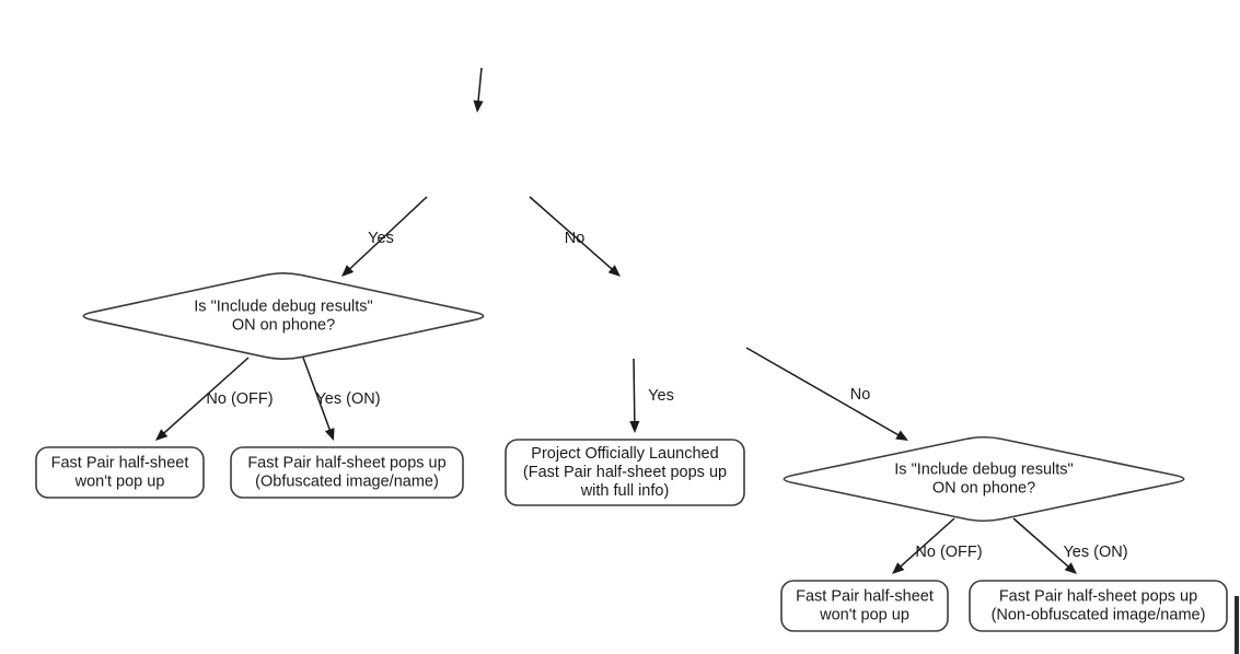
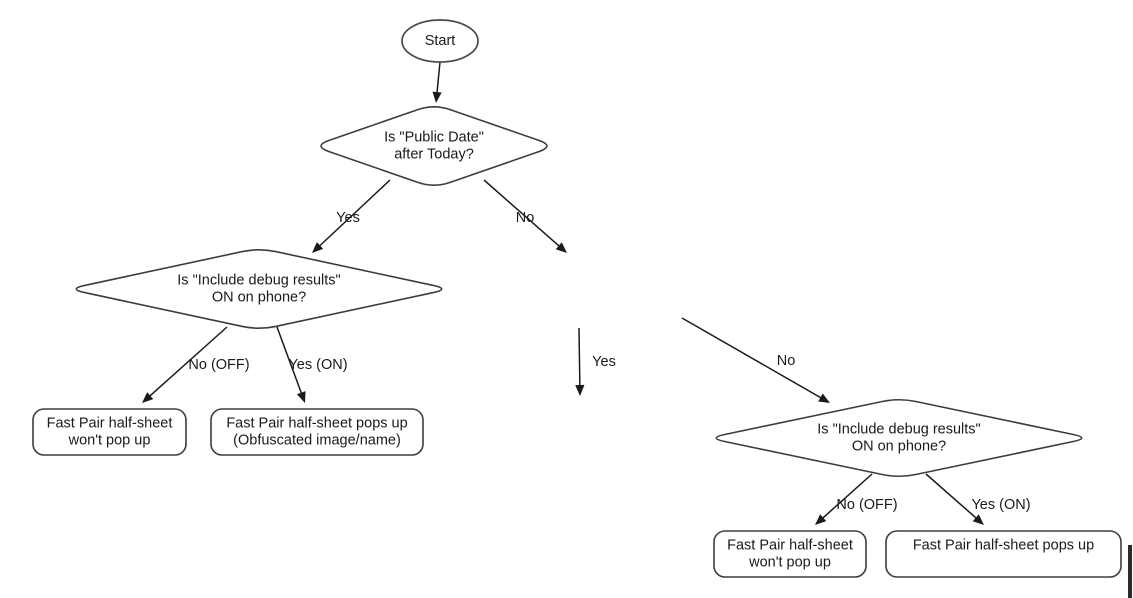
  Yes
  No
  No (OFF)
  Yes (ON)
  Yes
  No
  No (OFF)
  Yes (ON)
+ Start
+ Is "Public Date"
+ after Today?
  Is "Include debug results"
  ON on phone?
  Fast Pair half-sheet
  won't pop up
  Fast Pair half-sheet pops up
  (Obfuscated image/name)
- Project Officially Launched
- (Fast Pair half-sheet pops up
- with full info)
  Is "Include debug results"
  ON on phone?
  Fast Pair half-sheet
  won't pop up
  Fast Pair half-sheet pops up
- (Non-obfuscated image/name)
